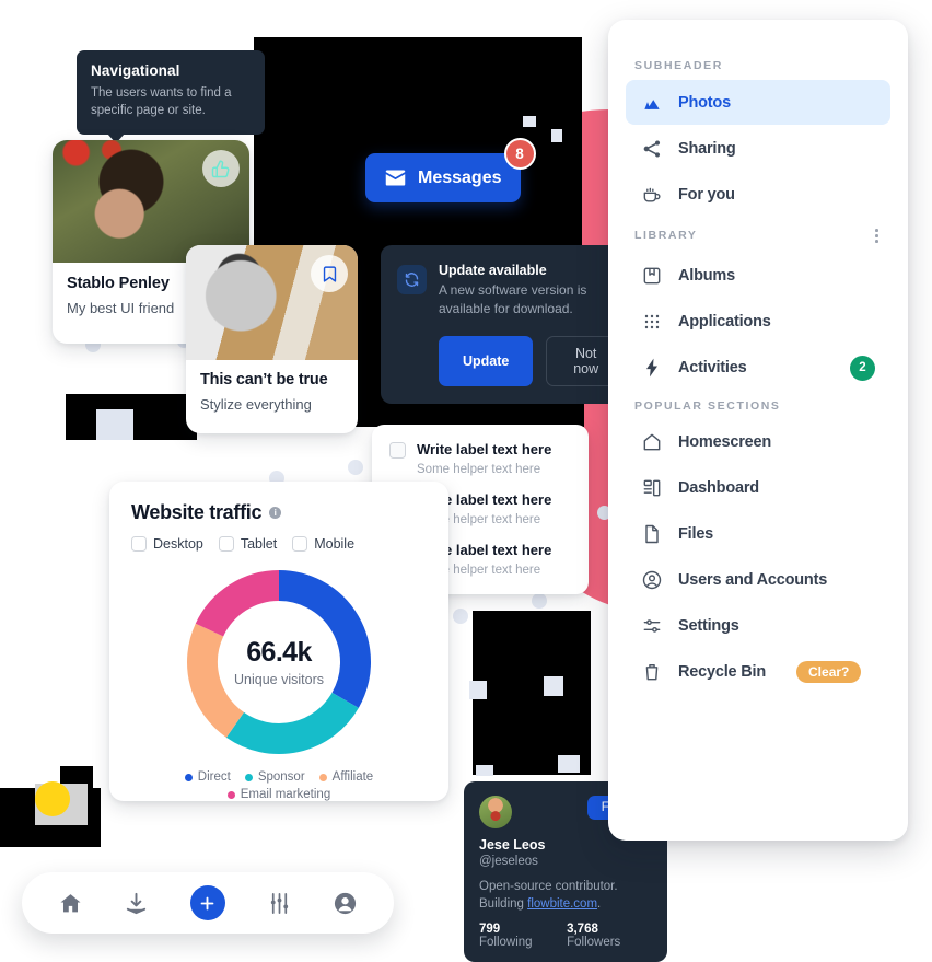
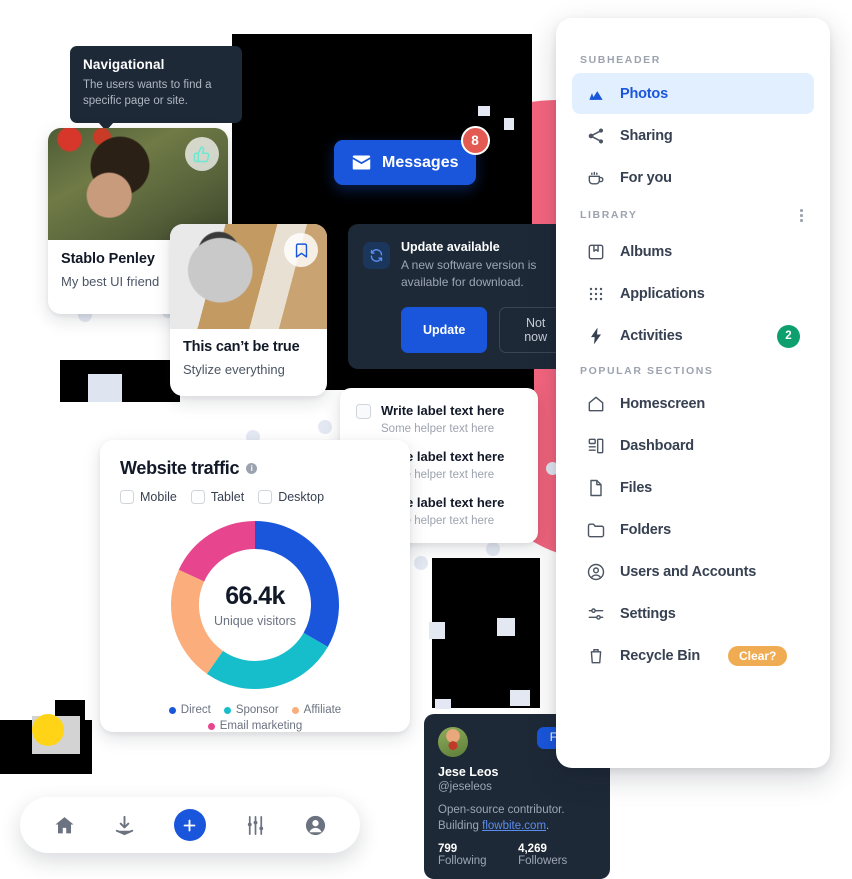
  Navigational
  The users wants to find a specific page or site.
  Stablo Penley
  My best UI friend
  This can’t be true
  Stylize everything
  Messages
  8
  Update available
  A new software version is available for download.
  Update
  Not now
  Write label text here
  Some helper text here
  label text here
  helper text here
  label text here
  helper text here
  Website traffic
  i
- Desktop
+ Mobile
  Tablet
- Mobile
+ Desktop
  66.4k
  Unique visitors
  Direct
  Sponsor
  Affiliate
  Email marketing
  Jese Leos
  @jeseleos
  Open-source contributor. Building flowbite.com.
  799 Following
- 3,768 Followers
+ 4,269 Followers
  SUBHEADER
  Photos
  Sharing
  For you
  LIBRARY
  Albums
  Applications
  Activities
  2
  POPULAR SECTIONS
  Homescreen
  Dashboard
  Files
+ Folders
  Users and Accounts
  Settings
  Recycle Bin
  Clear?
